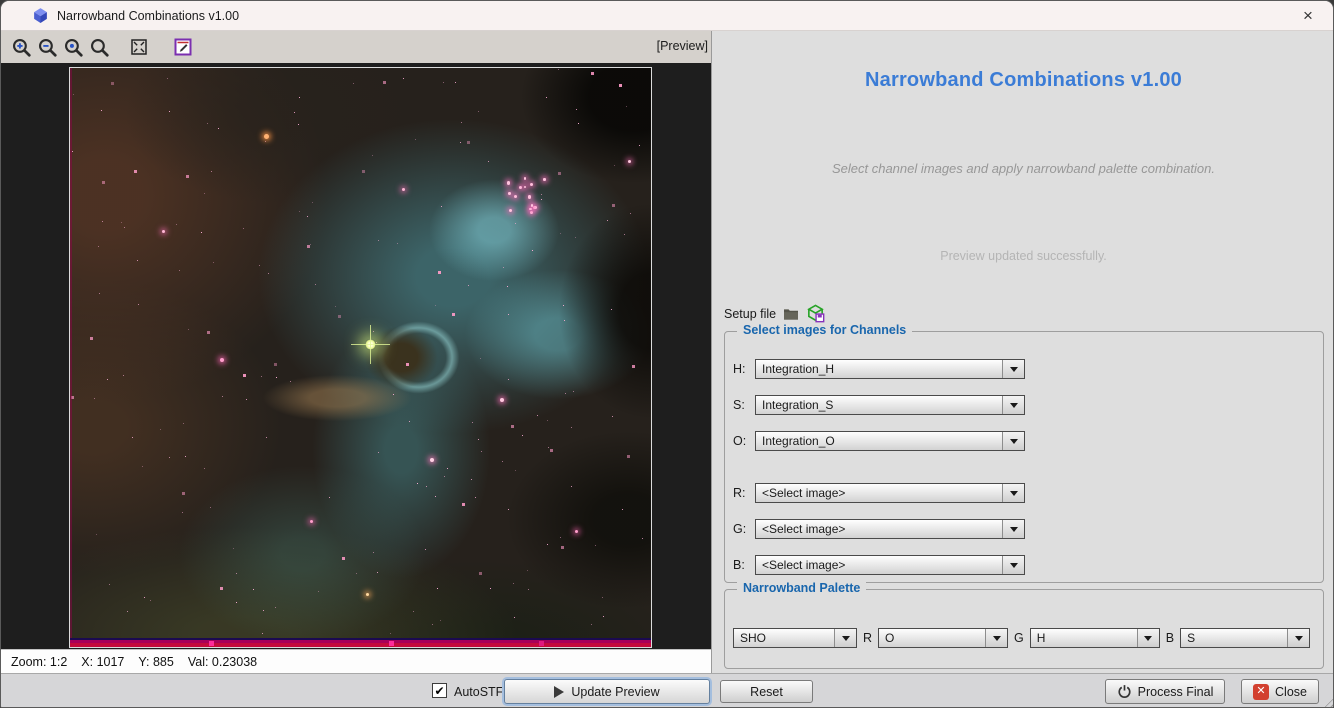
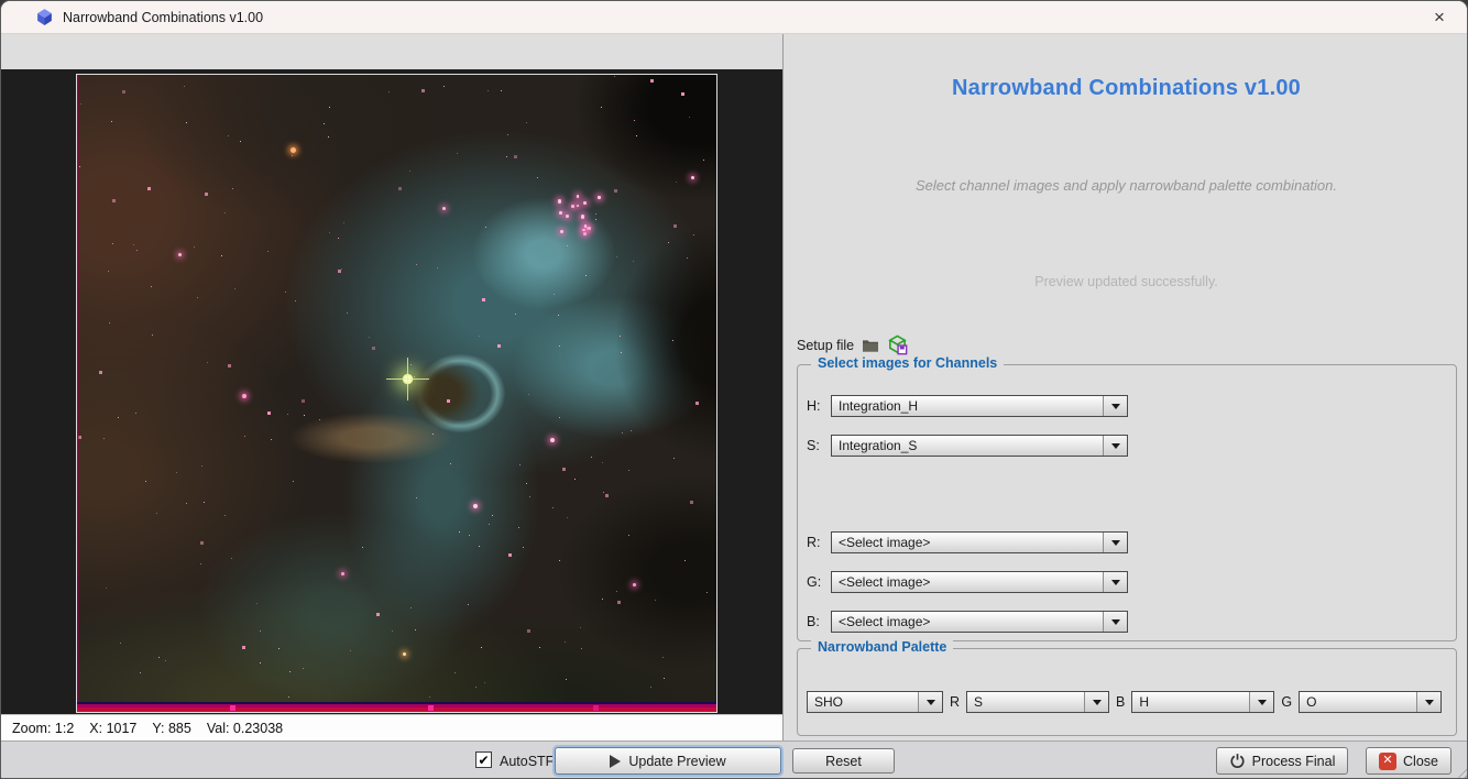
  Narrowband Combinations v1.00
  ×
- [Preview]
  Zoom: 1:2
  X: 1017
  Y: 885
  Val: 0.23038
  Narrowband Combinations v1.00
  Select channel images and apply narrowband palette combination.
  Preview updated successfully.
  Setup file
  Select images for Channels
  H:
  Integration_H
  S:
  Integration_S
- O:
- Integration_O
  R:
  <Select image>
  G:
  <Select image>
  B:
  <Select image>
  Narrowband Palette
  SHO
  R
- O
+ S
- G
+ B
  H
- B
+ G
- S
+ O
  ✔
  AutoSTF
  Update Preview
  Reset
  Process Final
  ✕
  Close
